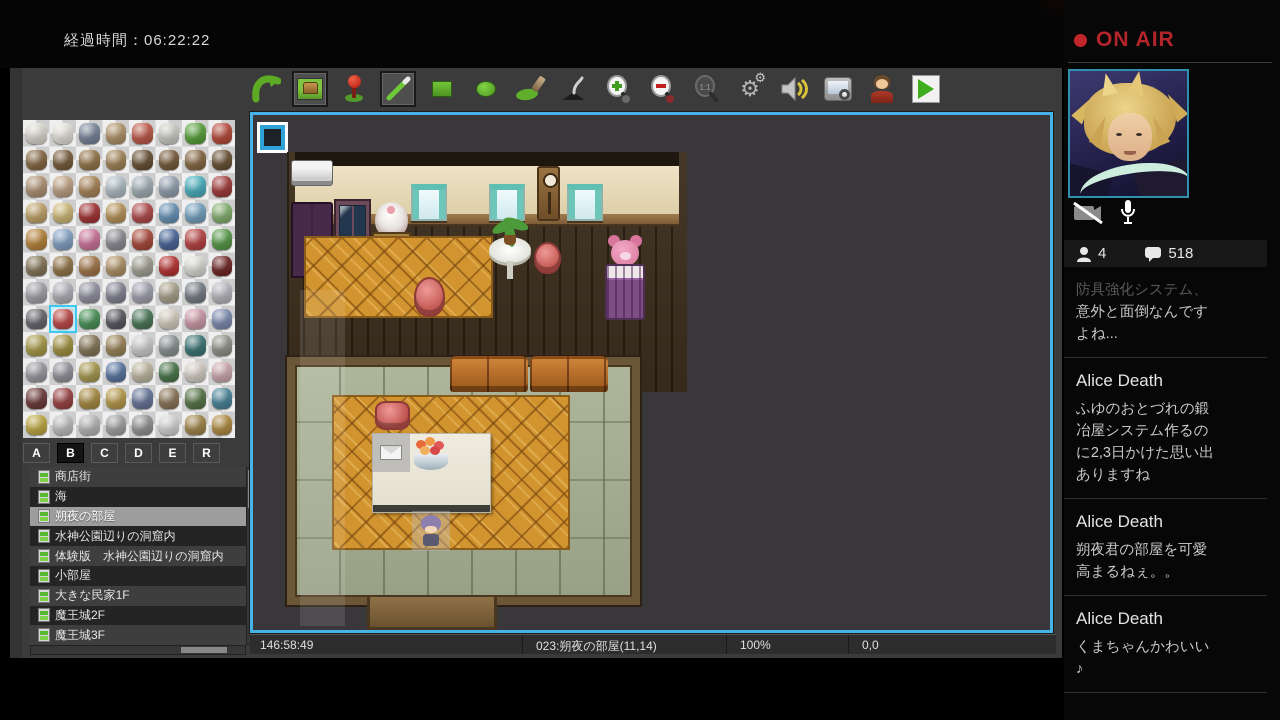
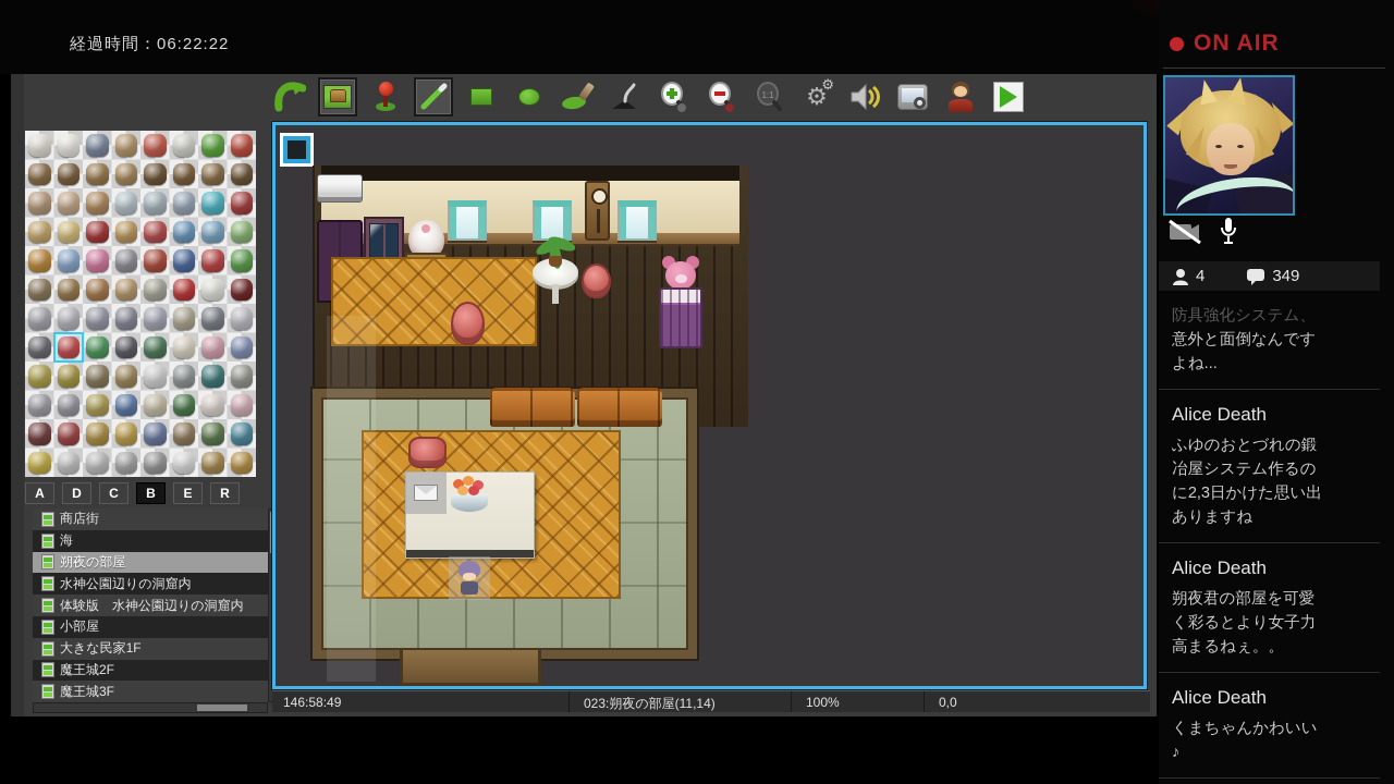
  経過時間：06:22:22
  1:1
  ⚙
  ⚙
  A
- B
+ D
  C
- D
+ B
  E
  R
  商店街
  海
  朔夜の部屋
  水神公園辺りの洞窟内
  体験版 水神公園辺りの洞窟内
  小部屋
  大きな民家1F
  魔王城2F
  魔王城3F
  146:58:49
  023:朔夜の部屋(11,14)
  100%
  0,0
  ON AIR
  4
- 518
+ 349
  防具強化システム、
  意外と面倒なんです
  よね...
  Alice Death
  ふゆのおとづれの鍛
  冶屋システム作るの
  に2,3日かけた思い出
  ありますね
  Alice Death
  朔夜君の部屋を可愛
+ く彩るとより女子力
  高まるねぇ。。
  Alice Death
  くまちゃんかわいい
  ♪
